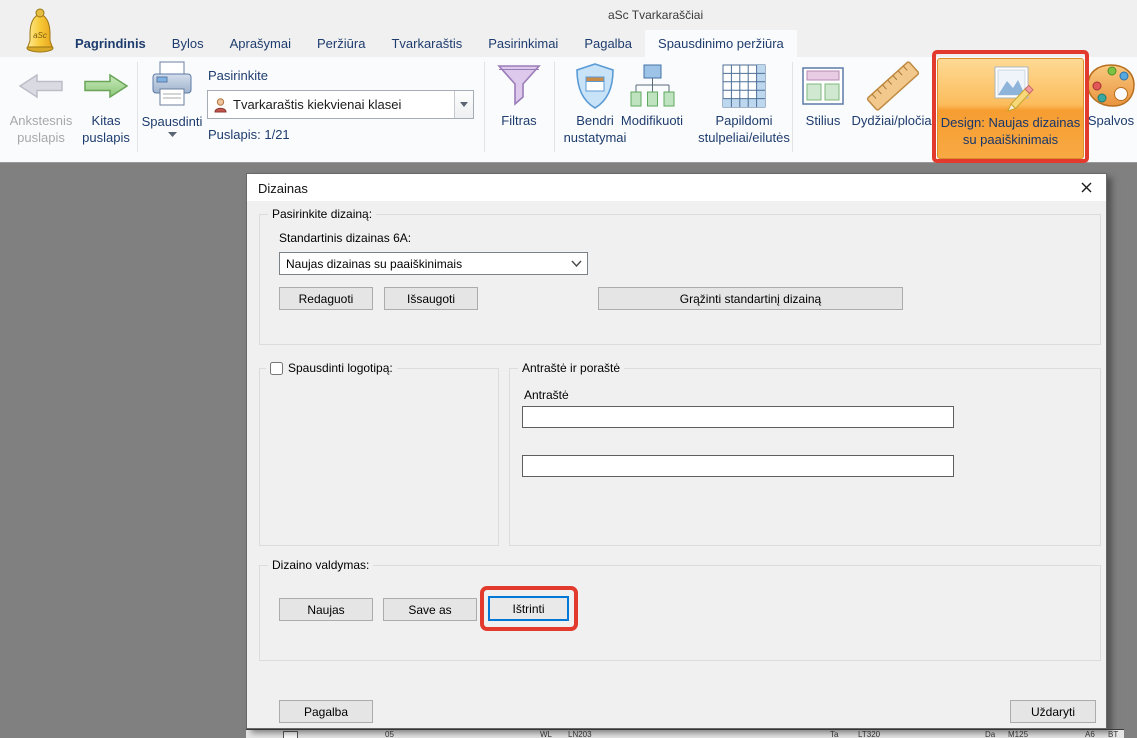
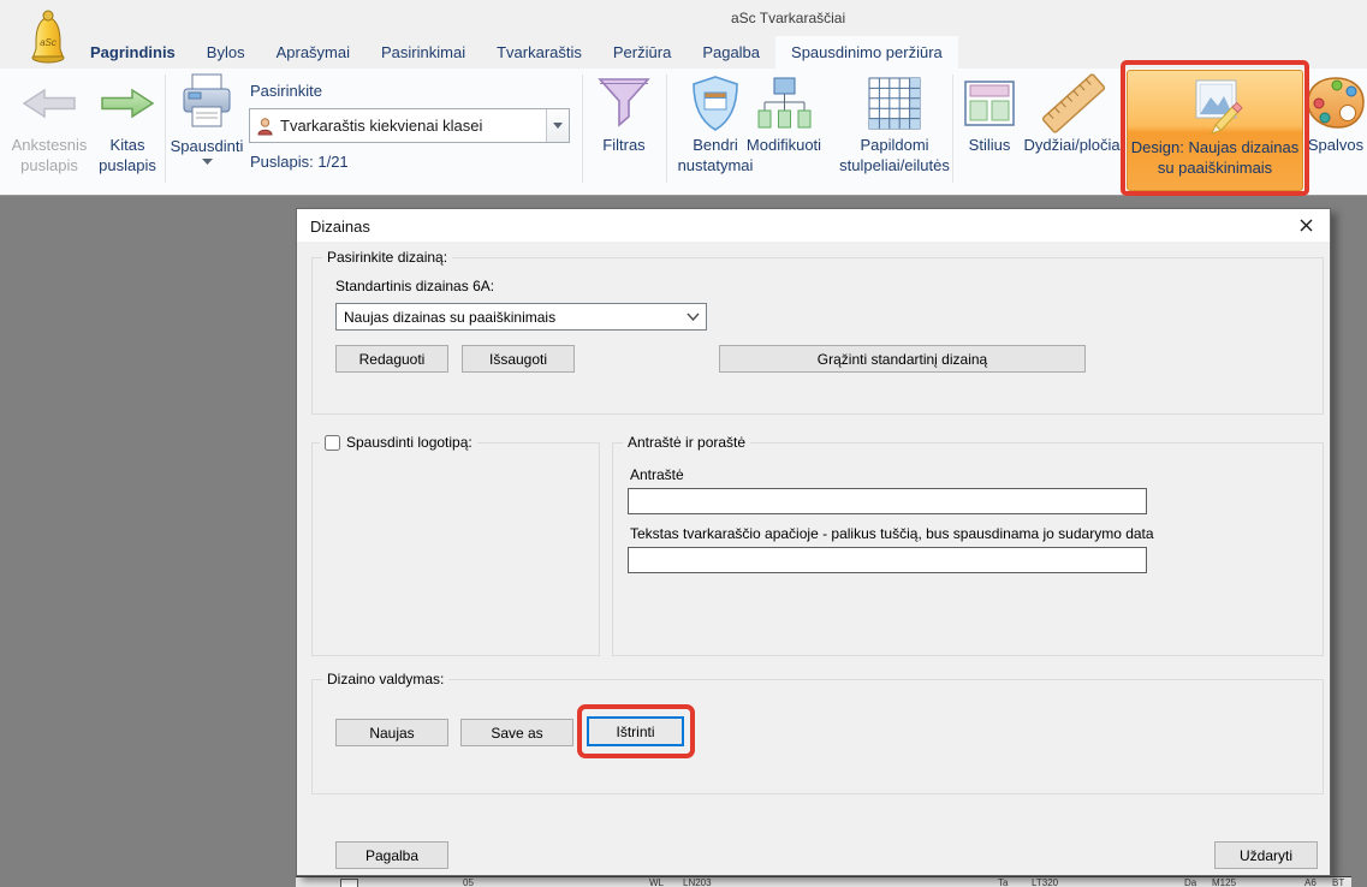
  aSc Tvarkaraščiai
  aSc
  Pagrindinis
  Bylos
  Aprašymai
- Peržiūra
+ Pasirinkimai
  Tvarkaraštis
- Pasirinkimai
+ Peržiūra
  Pagalba
  Spausdinimo peržiūra
  Ankstesnis puslapis
  Kitas puslapis
  Spausdinti
  Pasirinkite
  Tvarkaraštis kiekvienai klasei
  Puslapis: 1/21
  Filtras
  Bendri nustatymai
  Modifikuoti
  Papildomi stulpeliai/eilutės
  Stilius
  Dydžiai/pločiai
  Design: Naujas dizainas su paaiškinimais
  Spalvos
  Dizainas
  Pasirinkite dizainą:
  Standartinis dizainas 6A:
  Naujas dizainas su paaiškinimais
  Redaguoti
  Išsaugoti
  Grąžinti standartinį dizainą
  Spausdinti logotipą:
  Antraštė ir poraštė
  Antraštė
+ Tekstas tvarkaraščio apačioje - palikus tuščią, bus spausdinama jo sudarymo data
  Dizaino valdymas:
  Naujas
  Save as
  Ištrinti
  Pagalba
  Uždaryti
  05
  WL
  LN203
  Ta
  LT320
  Da
  M125
  A6
  BT
